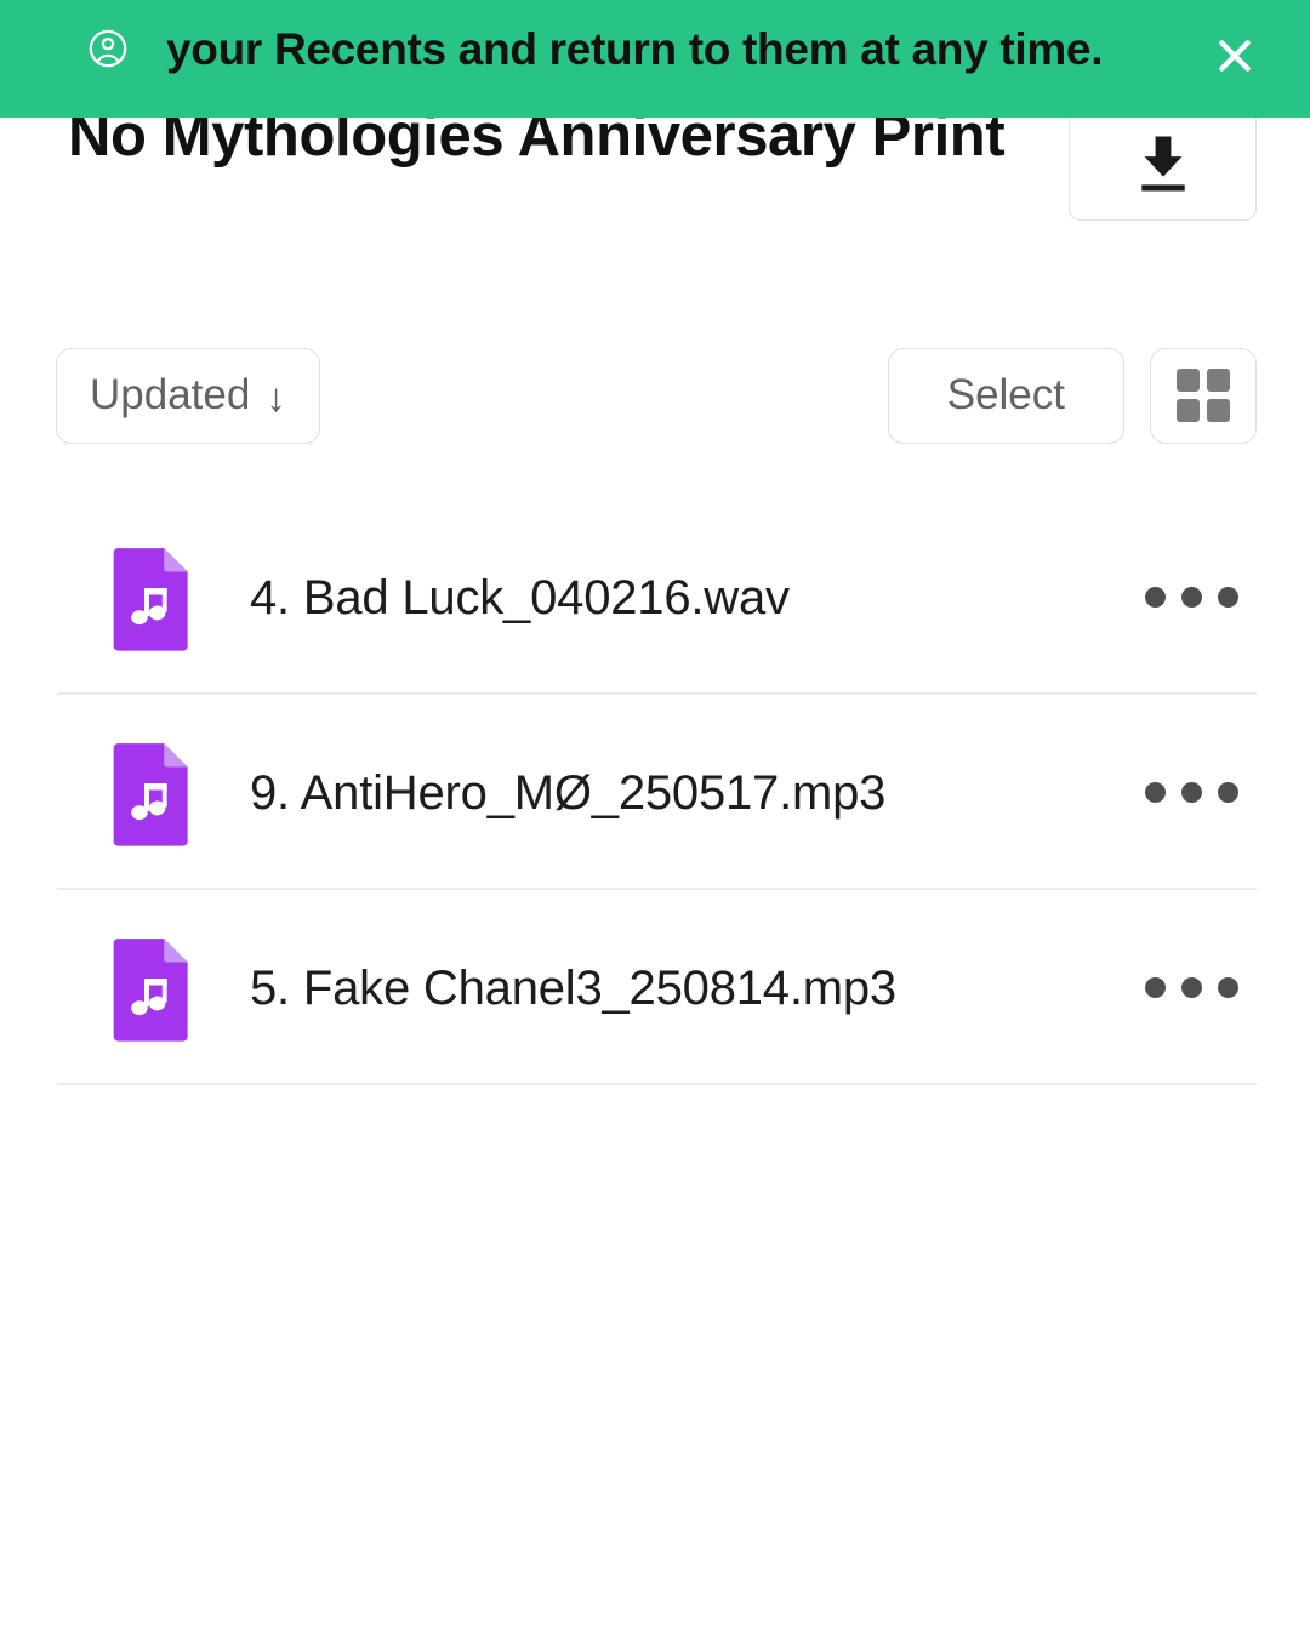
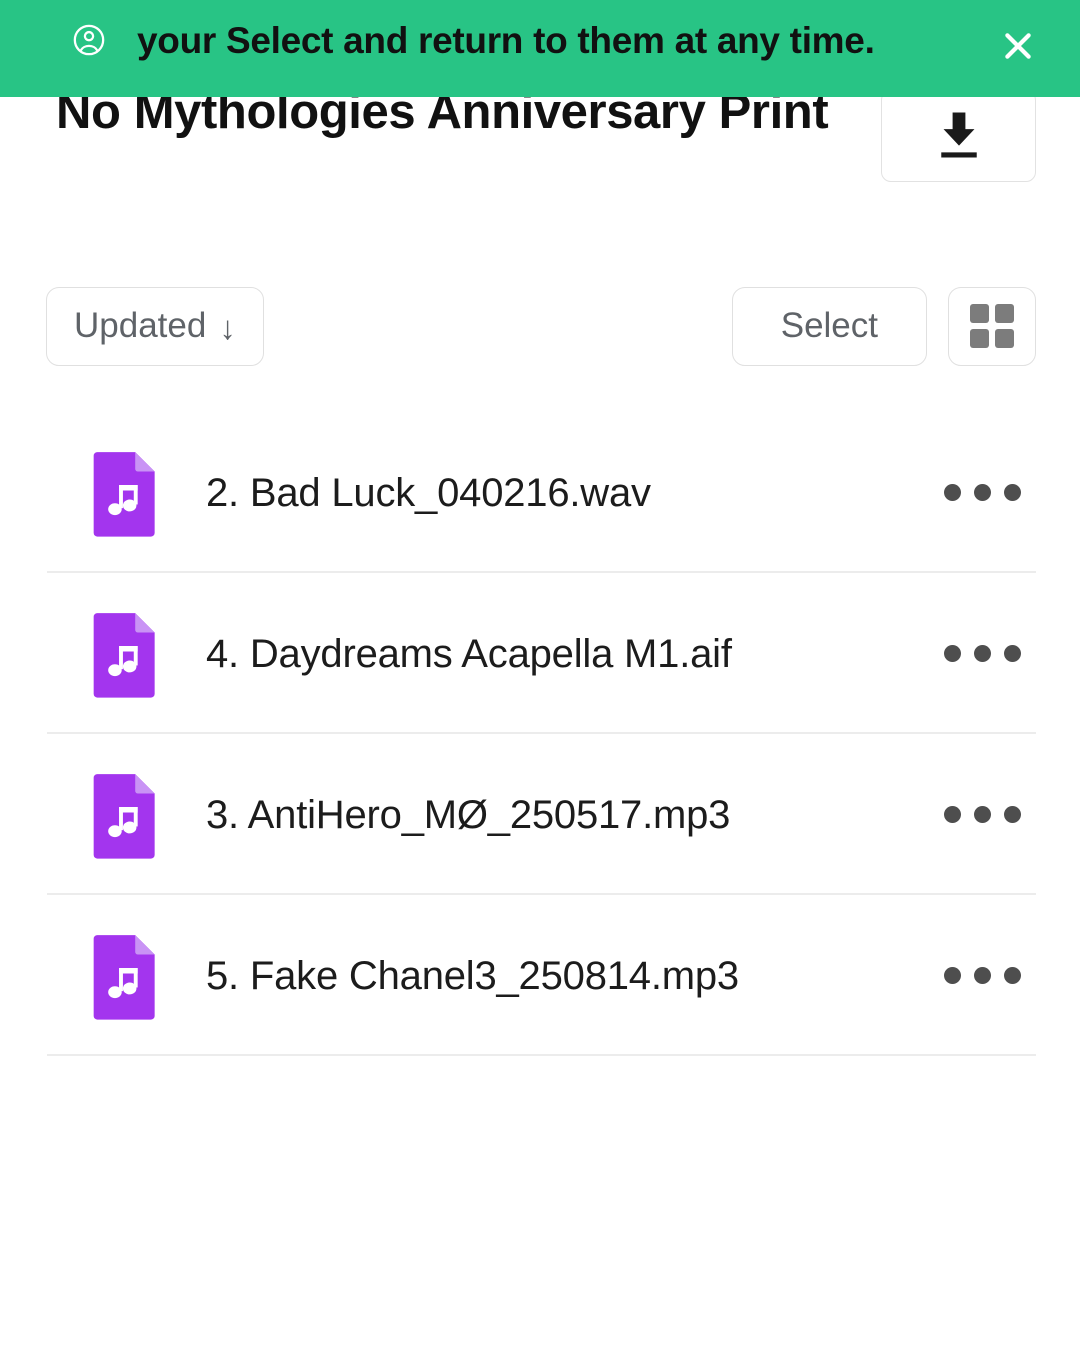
  No Mythologies Anniversary Print
  Updated
  ↓
  Select
- 4. Bad Luck_040216.wav
+ 2. Bad Luck_040216.wav
+ 4. Daydreams Acapella M1.aif
- 9. AntiHero_MØ_250517.mp3
+ 3. AntiHero_MØ_250517.mp3
  5. Fake Chanel3_250814.mp3
- your Recents and return to them at any time.
+ your Select and return to them at any time.
